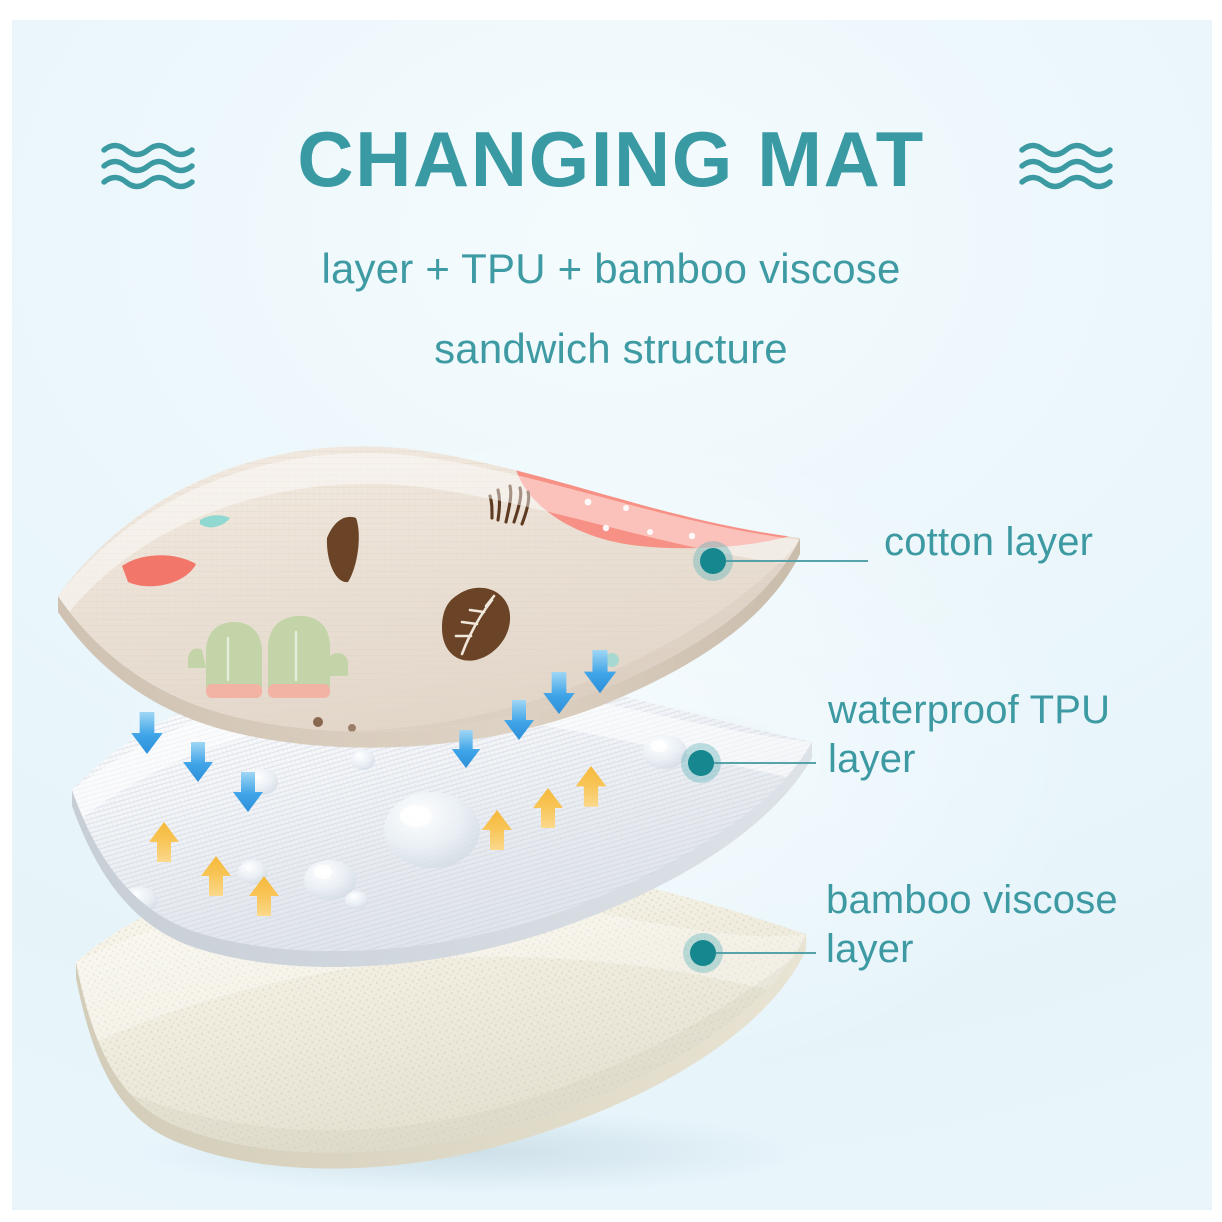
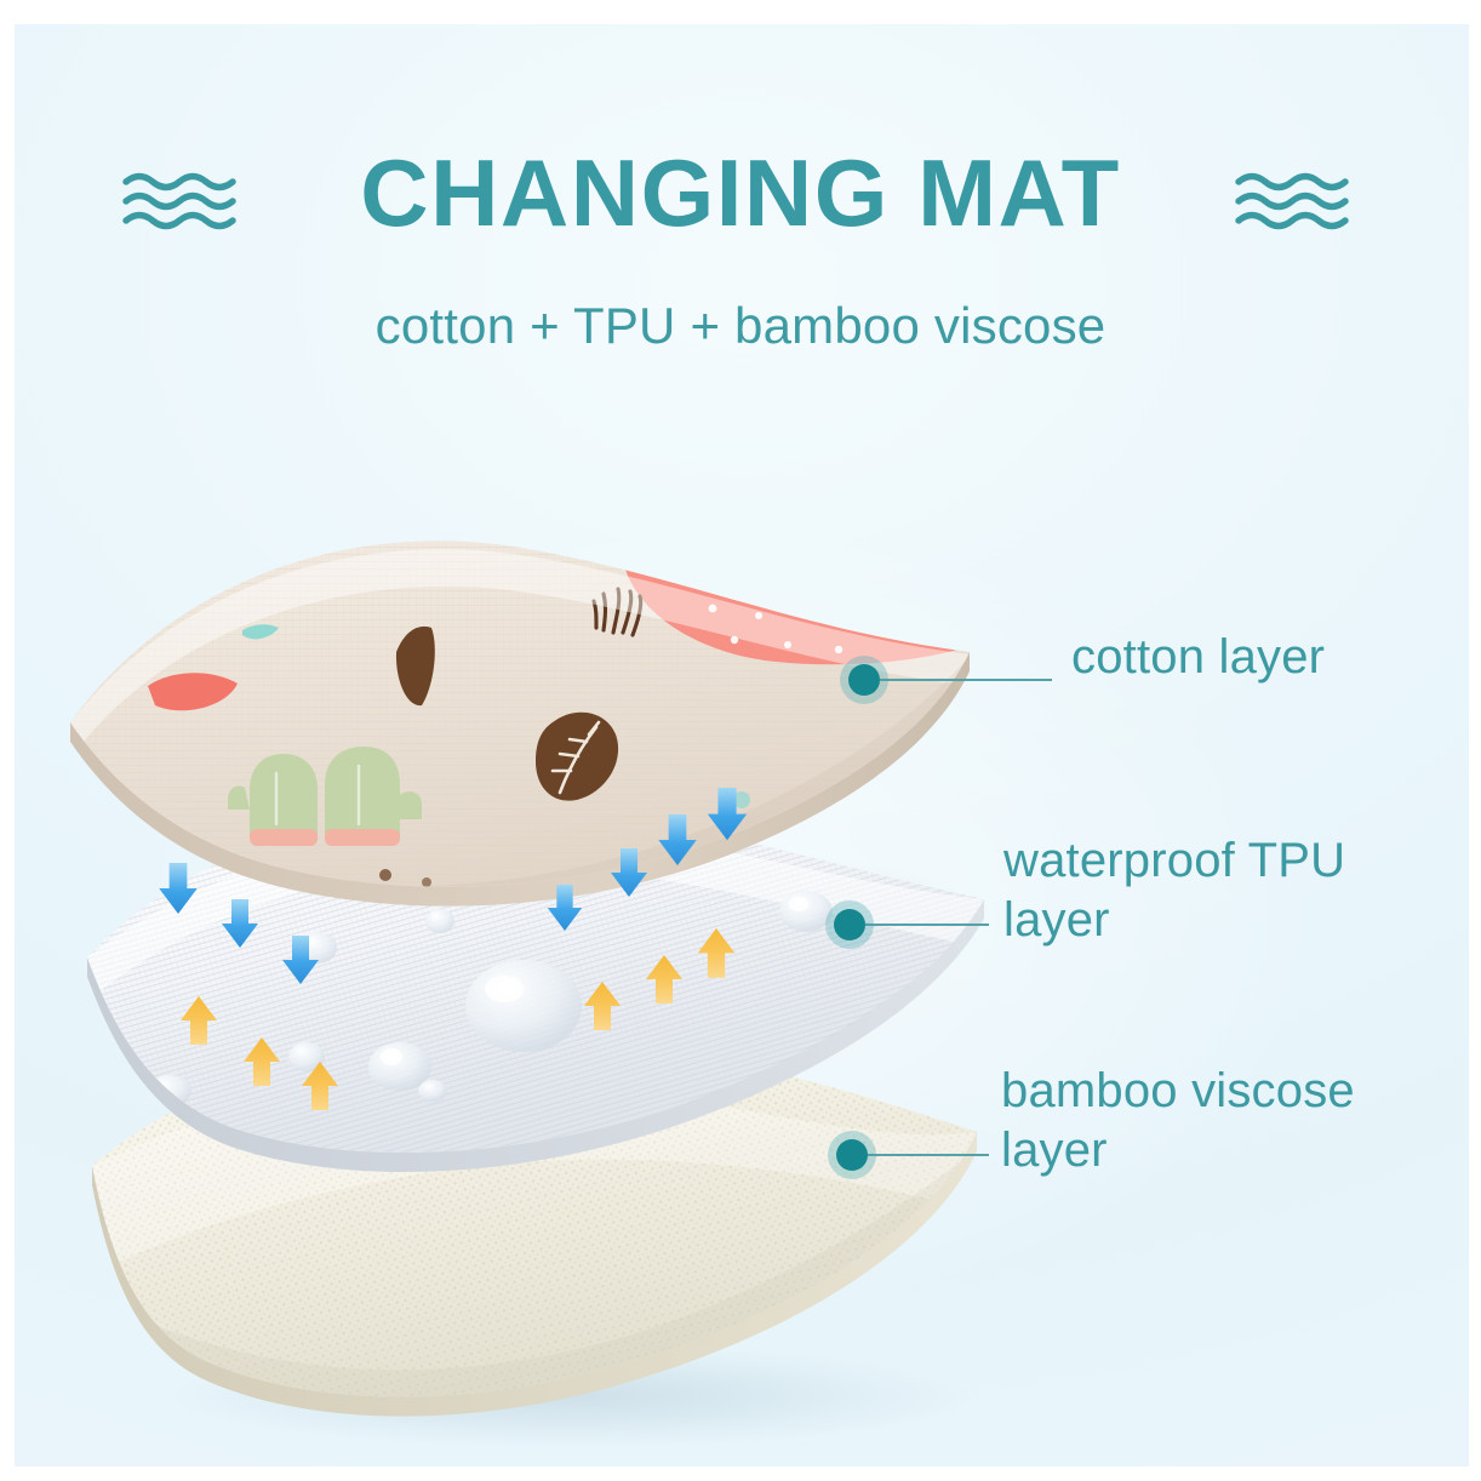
  CHANGING MAT
- layer + TPU + bamboo viscose
+ cotton + TPU + bamboo viscose
- sandwich structure
  cotton layer
  waterproof TPU
  layer
  bamboo viscose
  layer
